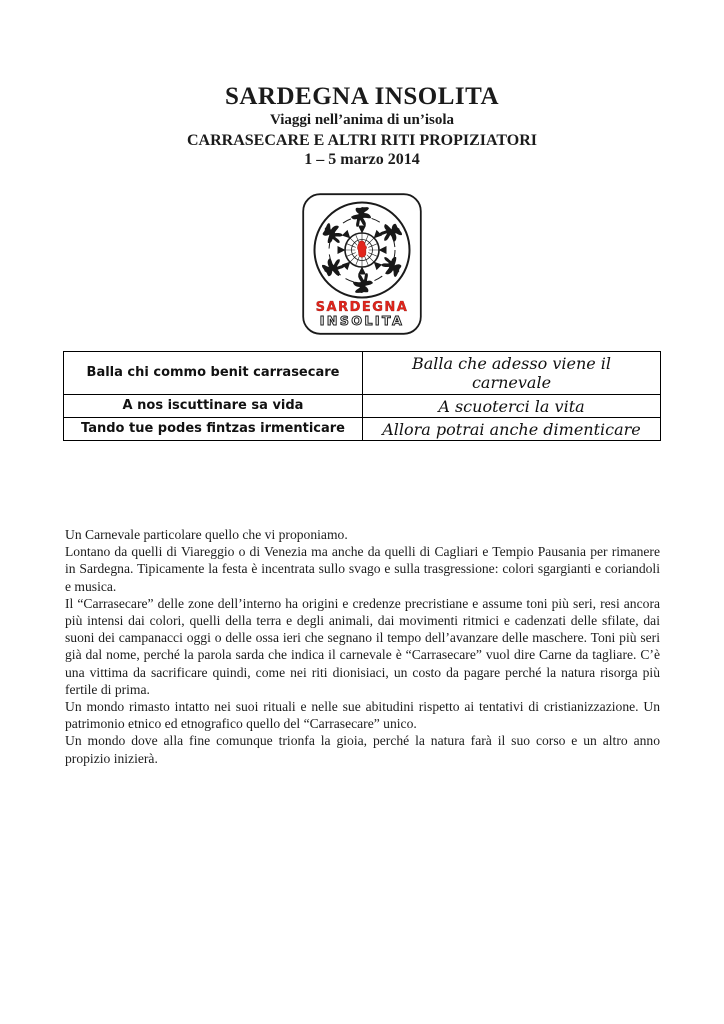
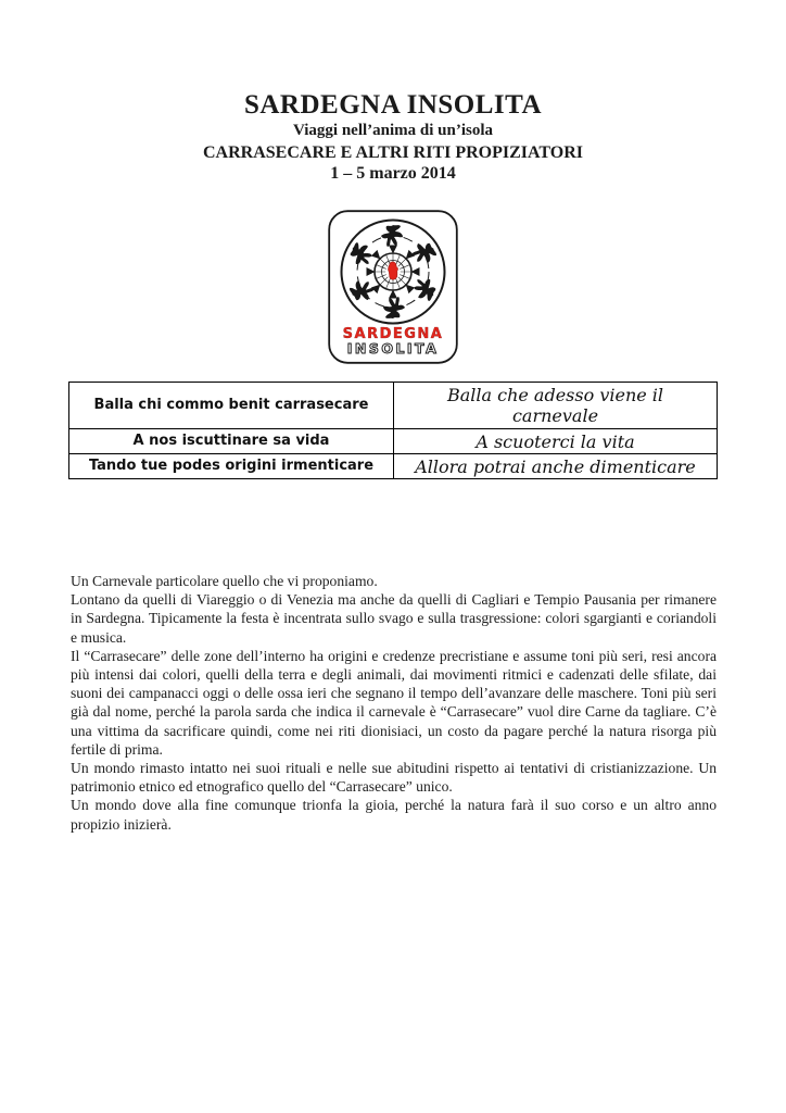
  SARDEGNA INSOLITA
  Viaggi nell’anima di un’isola
  CARRASECARE E ALTRI RITI PROPIZIATORI
  1 – 5 marzo 2014
  SARDEGNA
  INSOLITA
  Balla chi commo benit carrasecare	Balla che adesso viene il carnevale
  A nos iscuttinare sa vida	A scuoterci la vita
- Tando tue podes fintzas irmenticare	Allora potrai anche dimenticare
+ Tando tue podes origini irmenticare	Allora potrai anche dimenticare
  Un Carnevale particolare quello che vi proponiamo.
  Lontano da quelli di Viareggio o di Venezia ma anche da quelli di Cagliari e Tempio Pausania per rimanere in Sardegna. Tipicamente la festa è incentrata sullo svago e sulla trasgressione: colori sgargianti e coriandoli e musica.
  Il “Carrasecare” delle zone dell’interno ha origini e credenze precristiane e assume toni più seri, resi ancora più intensi dai colori, quelli della terra e degli animali, dai movimenti ritmici e cadenzati delle sfilate, dai suoni dei campanacci oggi o delle ossa ieri che segnano il tempo dell’avanzare delle maschere. Toni più seri già dal nome, perché la parola sarda che indica il carnevale è “Carrasecare” vuol dire Carne da tagliare. C’è una vittima da sacrificare quindi, come nei riti dionisiaci, un costo da pagare perché la natura risorga più fertile di prima.
  Un mondo rimasto intatto nei suoi rituali e nelle sue abitudini rispetto ai tentativi di cristianizzazione. Un patrimonio etnico ed etnografico quello del “Carrasecare” unico.
  Un mondo dove alla fine comunque trionfa la gioia, perché la natura farà il suo corso e un altro anno propizio inizierà.
